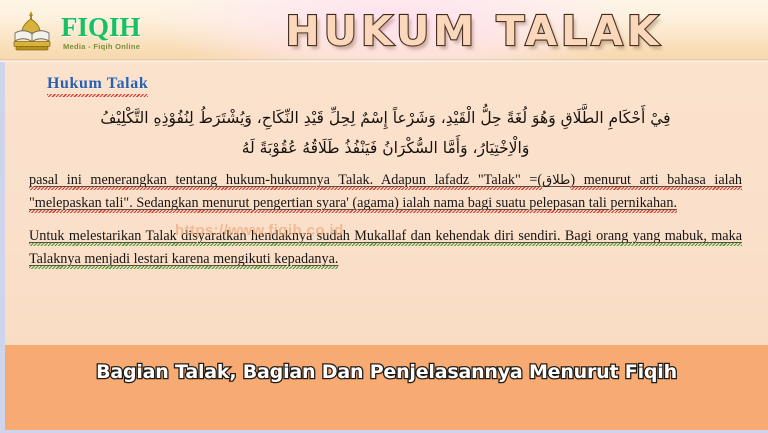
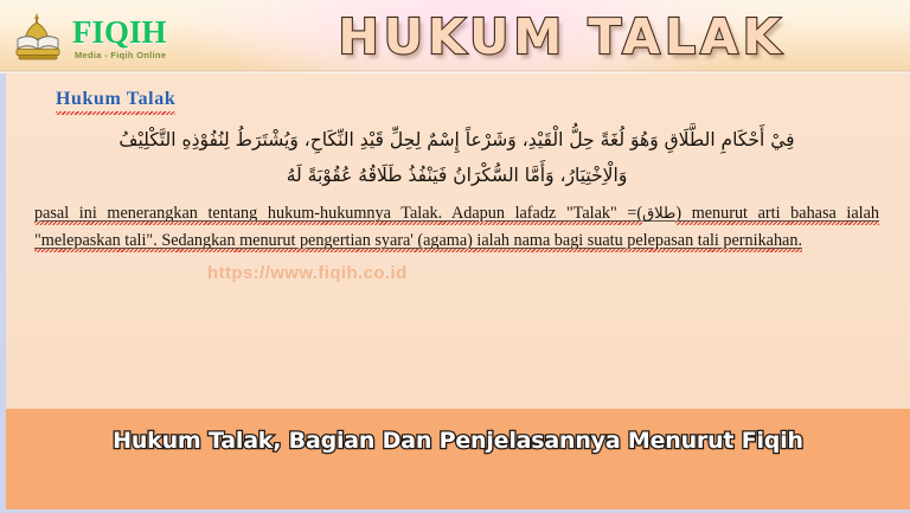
  FIQIH
  Media - Fiqih Online
  HUKUM TALAK
  Hukum Talak
  فِيْ أَحْكَامِ الطَّلَاقِ وَهُوَ لُغَةً حِلُّ الْقَيْدِ، وَشَرْعاً إِسْمٌ لِحِلِّ قَيْدِ النِّكَاحِ، وَيُشْتَرَطُ لِنُفُوْذِهِ التَّكْلِيْفُ
  وَالْاِخْتِيَارُ، وَأَمَّا السُّكْرَانُ فَيَنْفُذُ طَلَاقُهُ عُقُوْبَةً لَهُ
  https://www.fiqih.co.id
  pasal ini menerangkan tentang hukum-hukumnya Talak. Adapun lafadz "Talak" =( طلاق ) menurut arti bahasa ialah "melepaskan tali". Sedangkan menurut pengertian syara' (agama) ialah nama bagi suatu pelepasan tali pernikahan.
- Untuk melestarikan Talak disyaratkan hendaknya sudah Mukallaf dan kehendak diri sendiri. Bagi orang yang mabuk, maka Talaknya menjadi lestari karena mengikuti kepadanya.
- Bagian Talak, Bagian Dan Penjelasannya Menurut Fiqih
+ Hukum Talak, Bagian Dan Penjelasannya Menurut Fiqih
